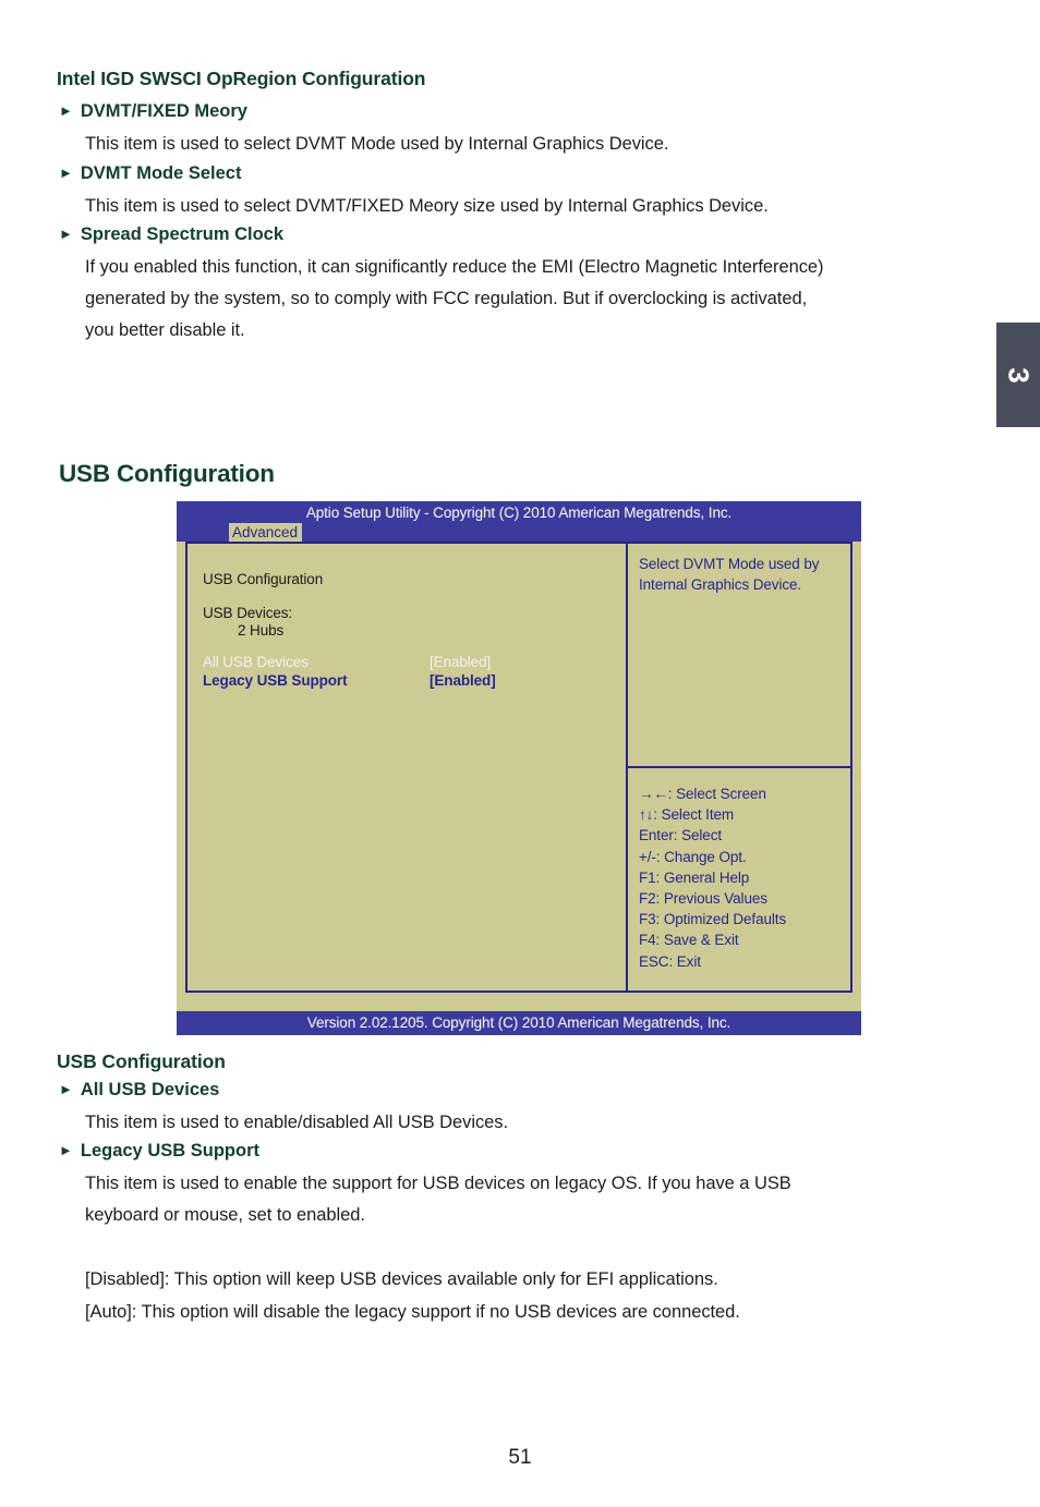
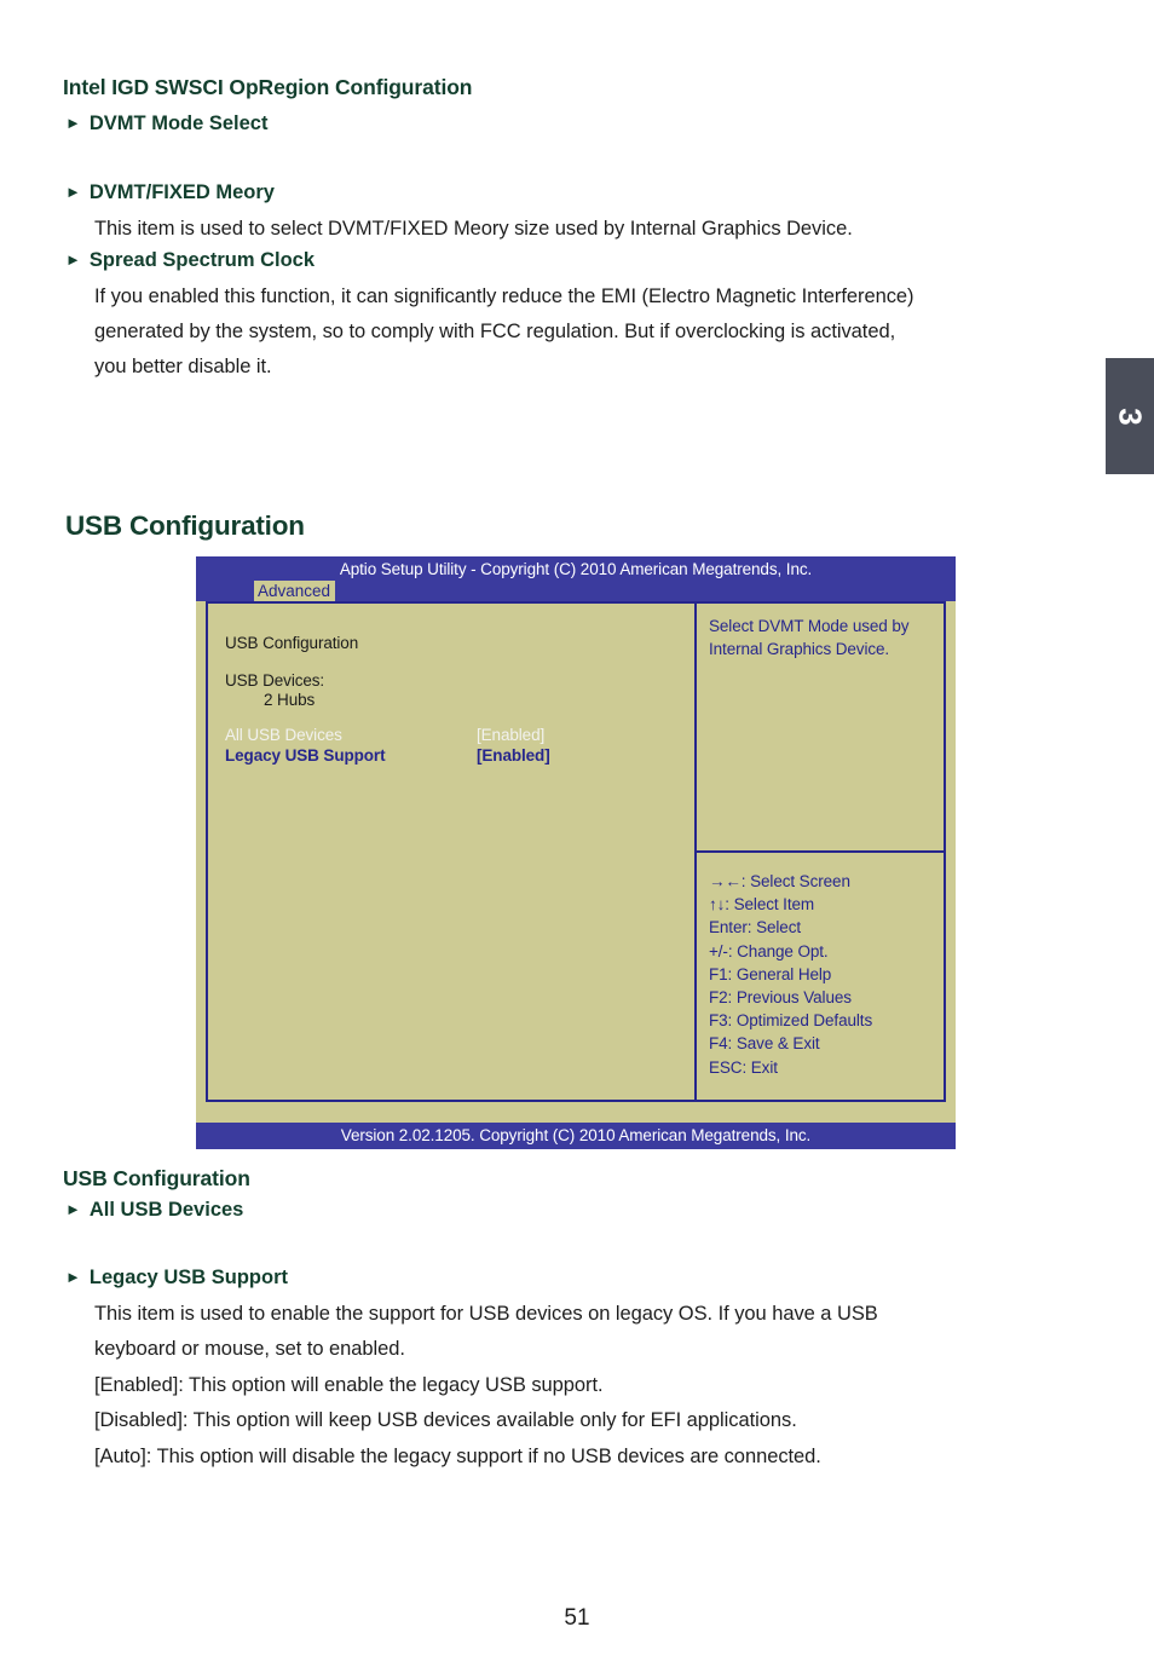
  Intel IGD SWSCI OpRegion Configuration
  ►
- DVMT/FIXED Meory
+ DVMT Mode Select
- This item is used to select DVMT Mode used by Internal Graphics Device.
  ►
- DVMT Mode Select
+ DVMT/FIXED Meory
  This item is used to select DVMT/FIXED Meory size used by Internal Graphics Device.
  ►
  Spread Spectrum Clock
  If you enabled this function, it can significantly reduce the EMI (Electro Magnetic Interference)
  generated by the system, so to comply with FCC regulation. But if overclocking is activated,
  you better disable it.
  USB Configuration
  Aptio Setup Utility - Copyright (C) 2010 American Megatrends, Inc.
  Advanced
  USB Configuration
  USB Devices:
  2 Hubs
  All USB Devices
  [Enabled]
  Legacy USB Support
  [Enabled]
  Select DVMT Mode used by
  Internal Graphics Device.
  →←: Select Screen
  ↑↓: Select Item
  Enter: Select
  +/-: Change Opt.
  F1: General Help
  F2: Previous Values
  F3: Optimized Defaults
  F4: Save & Exit
  ESC: Exit
  Version 2.02.1205. Copyright (C) 2010 American Megatrends, Inc.
  USB Configuration
  ►
  All USB Devices
- This item is used to enable/disabled All USB Devices.
  ►
  Legacy USB Support
  This item is used to enable the support for USB devices on legacy OS. If you have a USB
  keyboard or mouse, set to enabled.
+ [Enabled]: This option will enable the legacy USB support.
  [Disabled]: This option will keep USB devices available only for EFI applications.
  [Auto]: This option will disable the legacy support if no USB devices are connected.
  51
